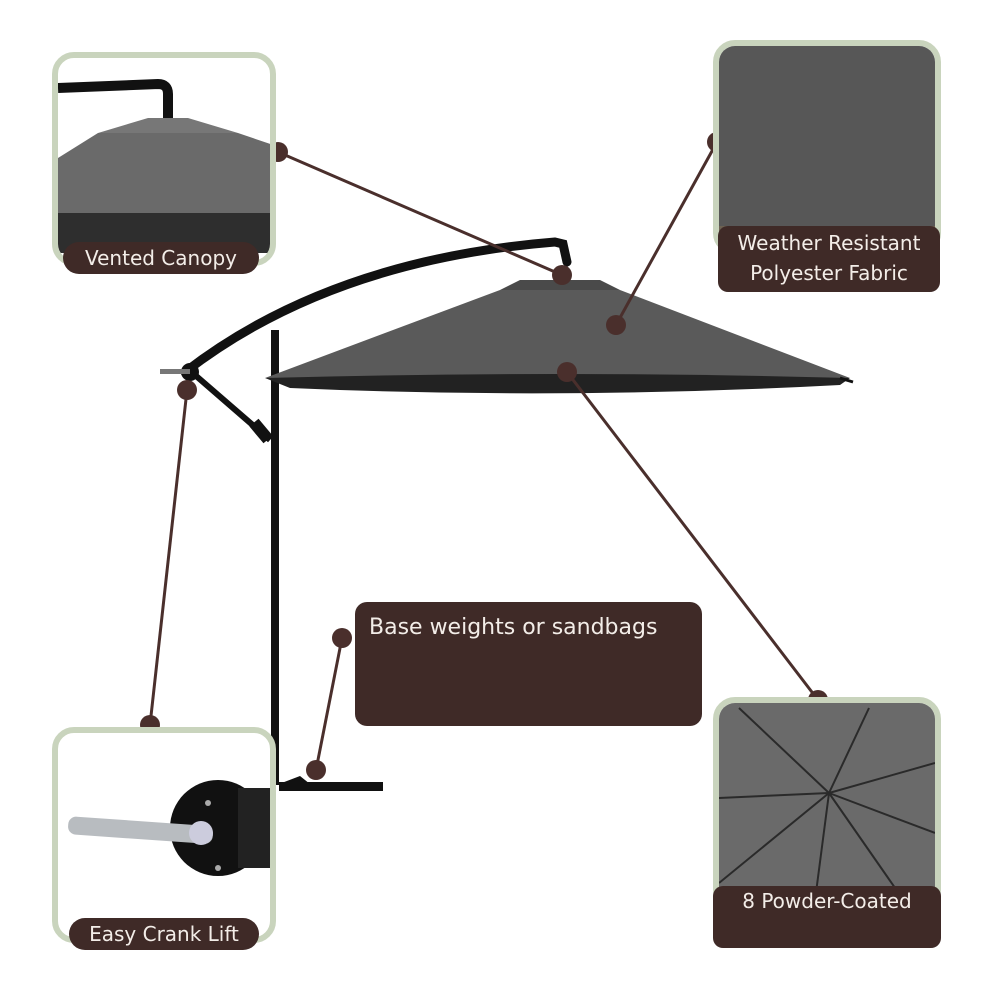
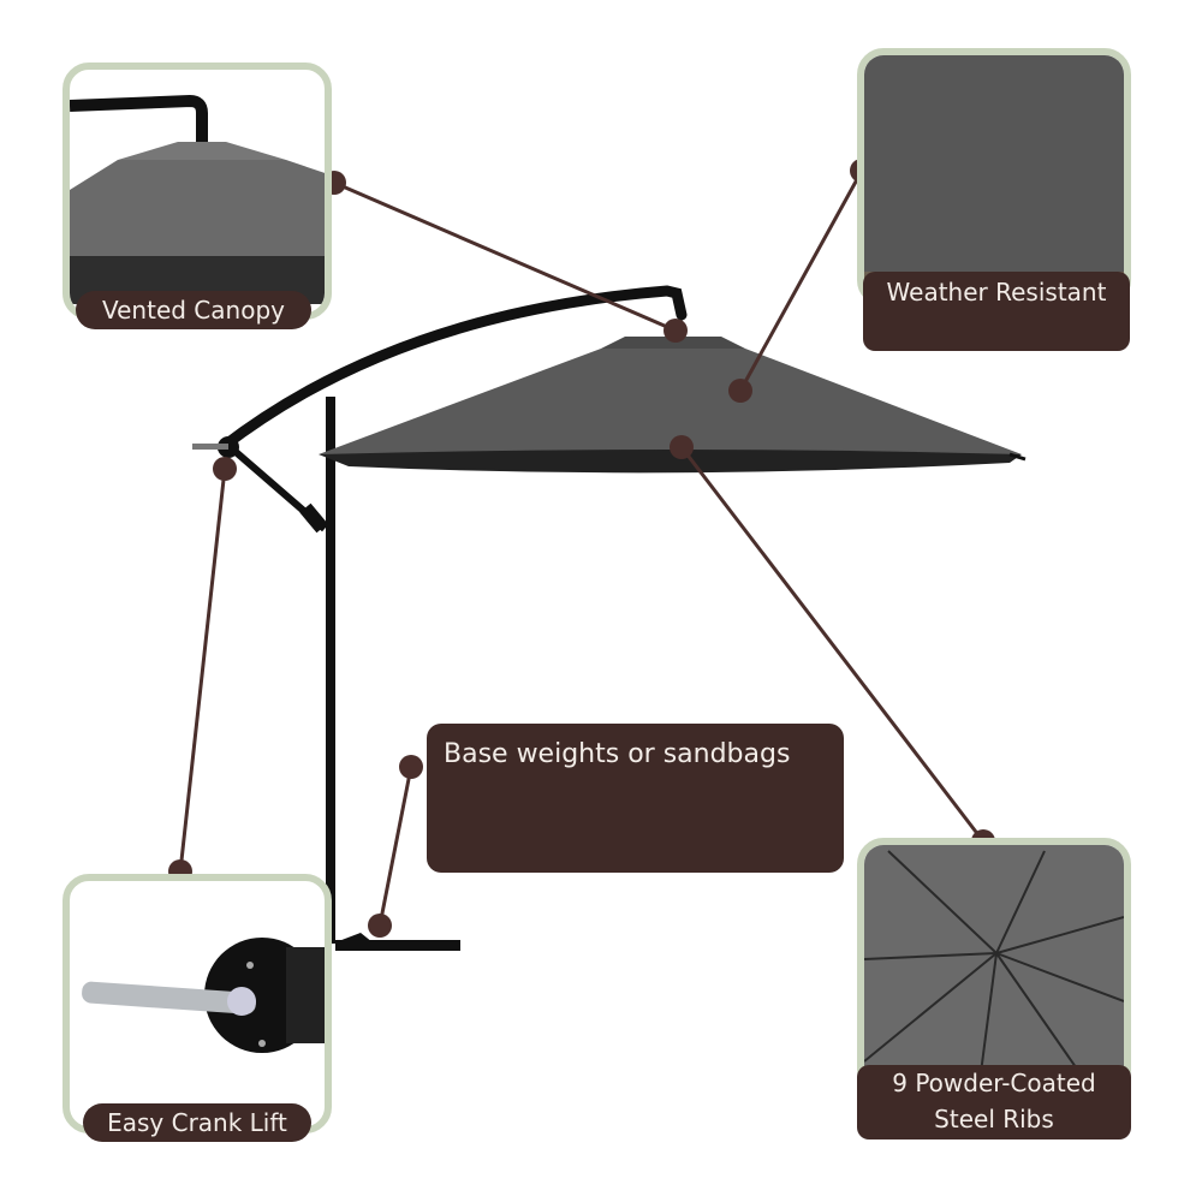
  Vented Canopy
  Weather Resistant
- Polyester Fabric
  Base weights or sandbags
  Easy Crank Lift
- 8 Powder-Coated
+ 9 Powder-Coated
+ Steel Ribs
